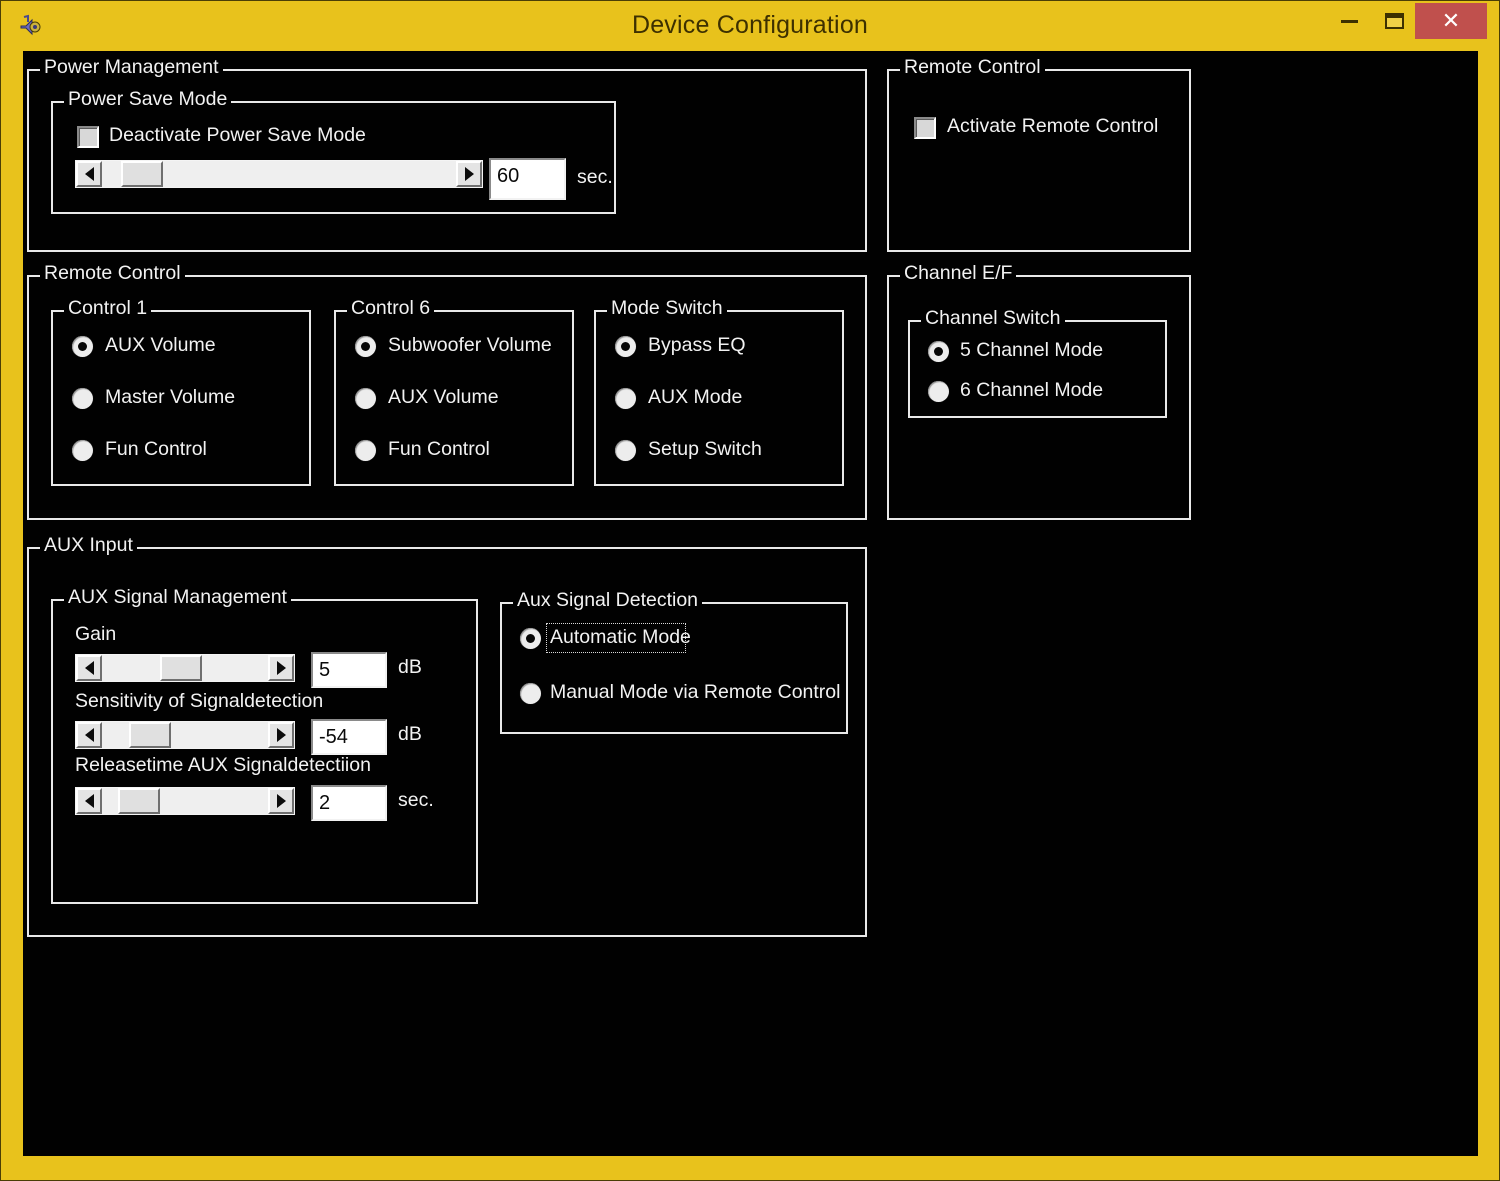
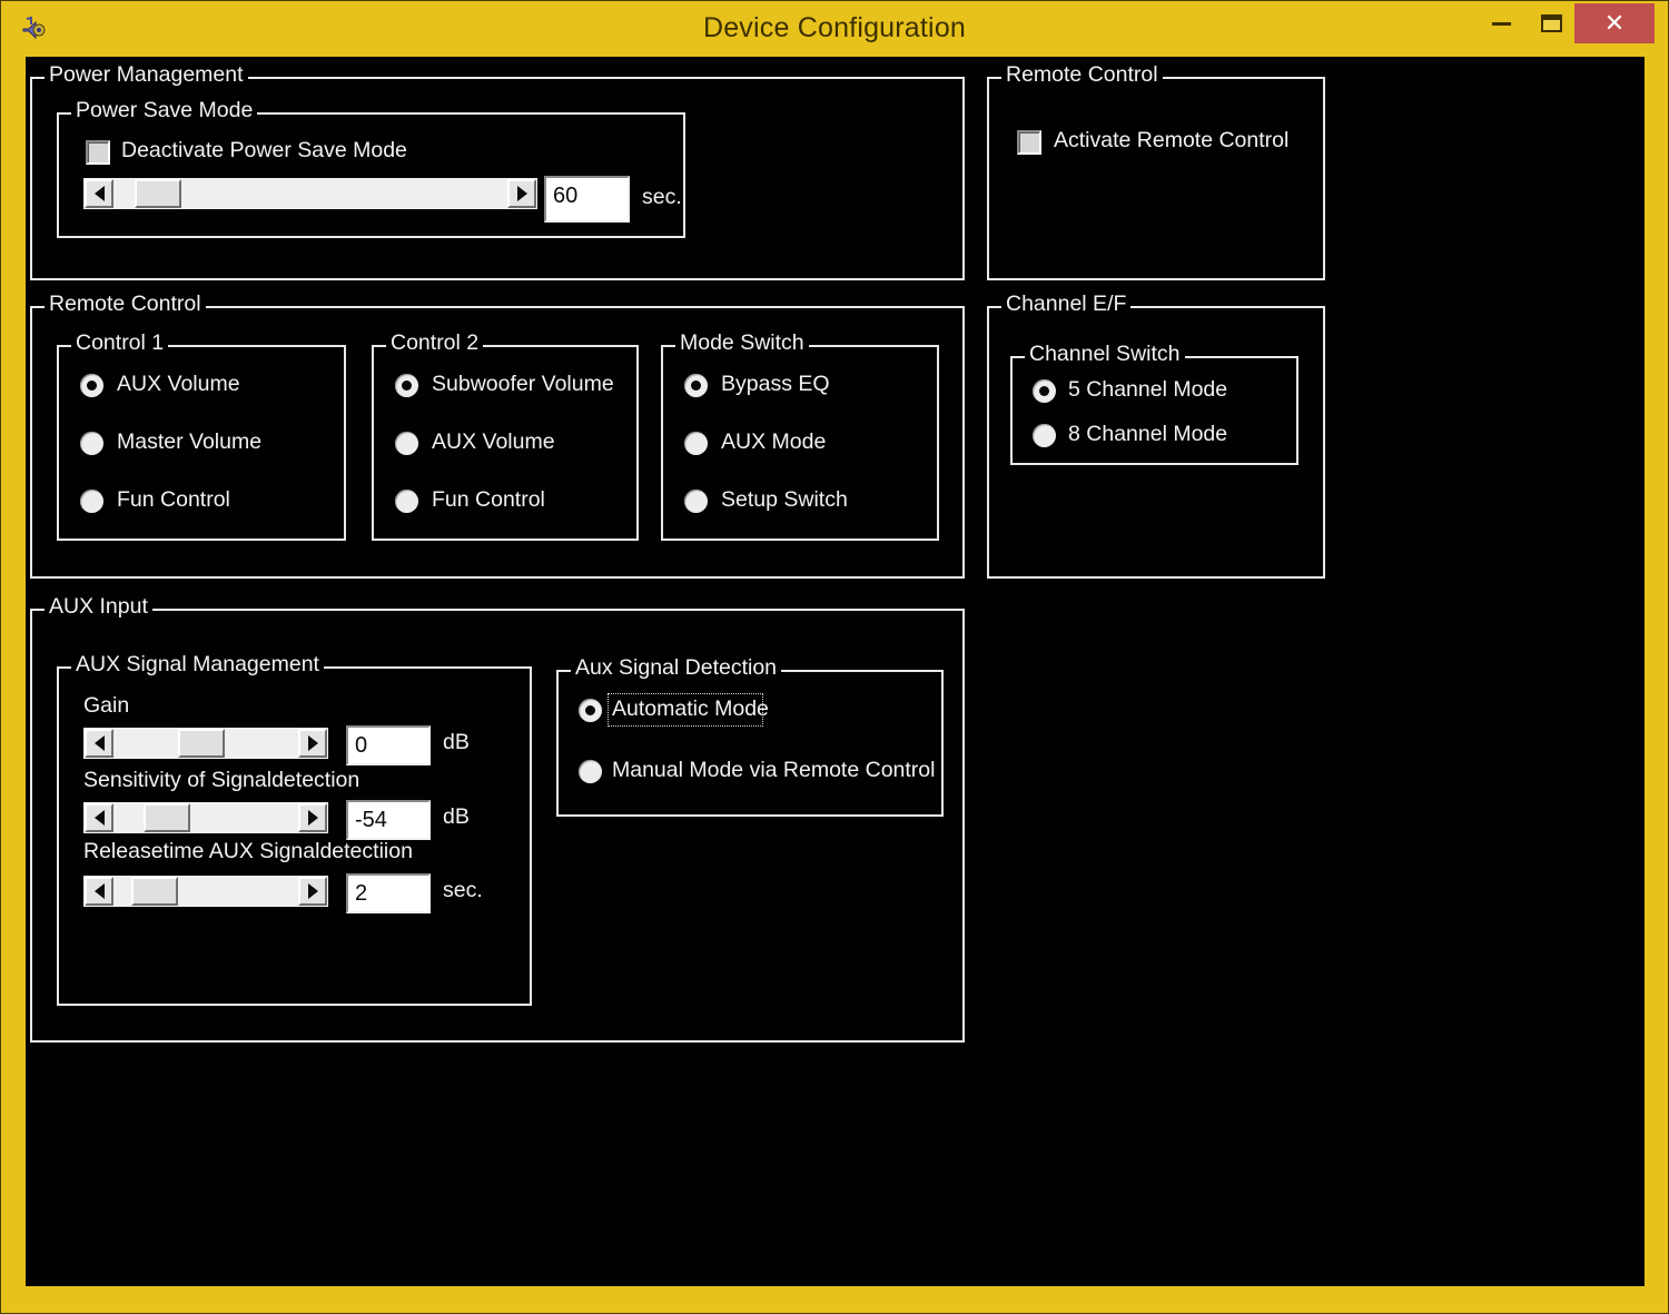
  Device Configuration
  ✕
  Power Management
  Power Save Mode
  Deactivate Power Save Mode
  60
  sec.
  Remote Control
  Activate Remote Control
  Remote Control
  Control 1
  AUX Volume
  Master Volume
  Fun Control
- Control 6
+ Control 2
  Subwoofer Volume
  AUX Volume
  Fun Control
  Mode Switch
  Bypass EQ
  AUX Mode
  Setup Switch
  Channel E/F
  Channel Switch
  5 Channel Mode
- 6 Channel Mode
+ 8 Channel Mode
  AUX Input
  AUX Signal Management
  Gain
- 5
+ 0
  dB
  Sensitivity of Signaldetection
  -54
  dB
  Releasetime AUX Signaldetectiion
  2
  sec.
  Aux Signal Detection
  Automatic Mode
  Manual Mode via Remote Control
